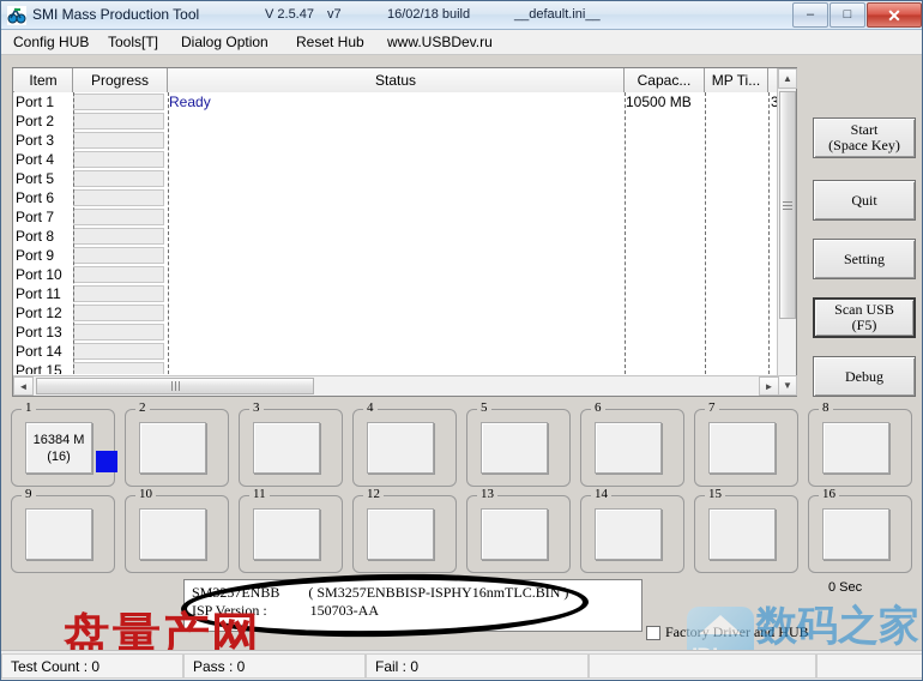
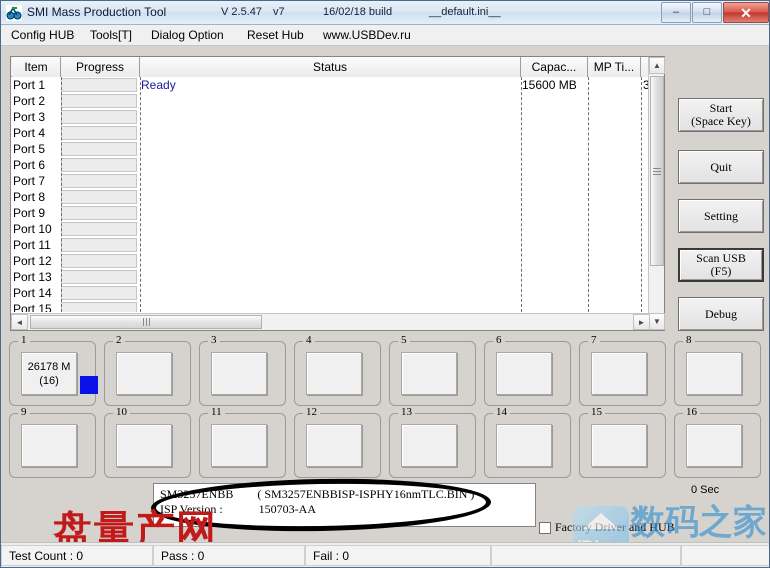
  SMI Mass Production Tool
  V 2.5.47
  v7
  16/02/18 build
  __default.ini__
  –
  □
  ✕
  Config HUB
  Tools[T]
  Dialog Option
  Reset Hub
  www.USBDev.ru
  Item
  Progress
  Status
  Capac...
  MP Ti...
  Port 1
  Ready
- 10500 MB
+ 15600 MB
  Port 2
  Port 3
  Port 4
  Port 5
  Port 6
  Port 7
  Port 8
  Port 9
  Port 10
  Port 11
  Port 12
  Port 13
  Port 14
  Port 15
  ▲
  ▼
  ◄
  ►
  Start
  (Space Key)
  Quit
  Setting
  Scan USB
  (F5)
  Debug
  1
- 16384 M
+ 26178 M
  (16)
  2
  3
  4
  5
  6
  7
  8
  9
  10
  11
  12
  13
  14
  15
  16
  SM3257ENBB ( SM3257ENBBISP-ISPHY16nmTLC.BIN )
  ISP Version : 150703-AA
  0 Sec
  Factory Driver and HUB
  盘量产网
  数码之家
  Test Count : 0
  Pass : 0
  Fail : 0
